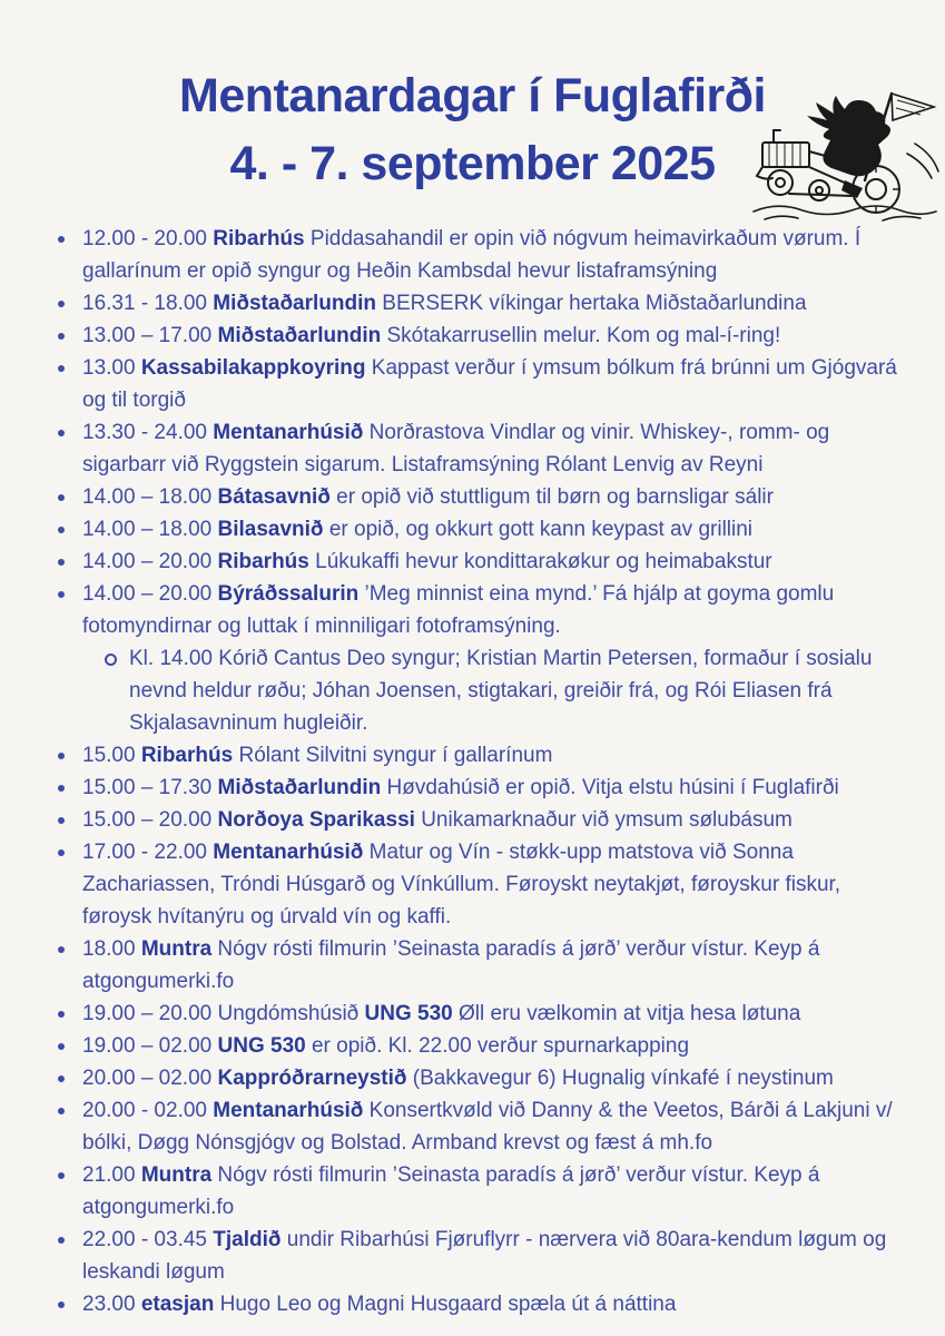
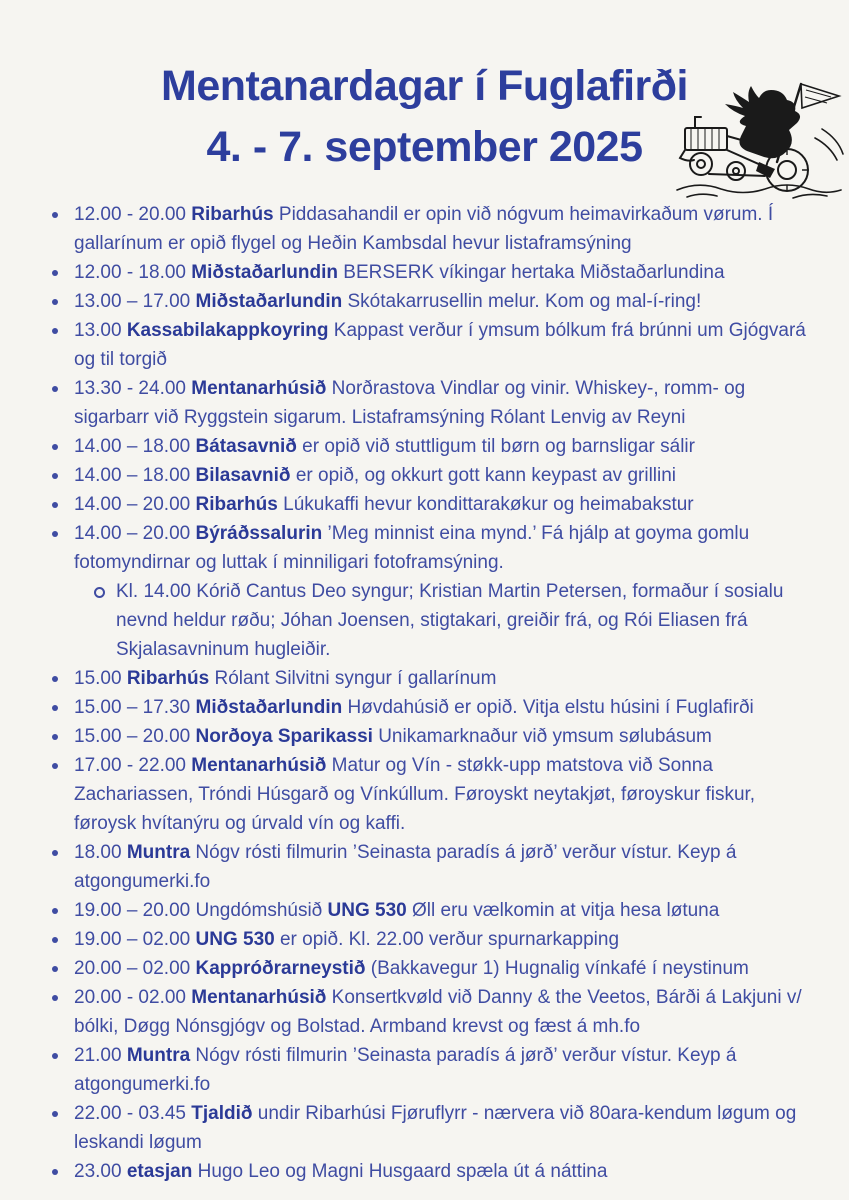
  Mentanardagar í Fuglafirði
  4. - 7. september 2025
- 12.00 - 20.00 Ribarhús Piddasahandil er opin við nógvum heimavirkaðum vørum. Í gallarínum er opið syngur og Heðin Kambsdal hevur listaframsýning
+ 12.00 - 20.00 Ribarhús Piddasahandil er opin við nógvum heimavirkaðum vørum. Í gallarínum er opið flygel og Heðin Kambsdal hevur listaframsýning
- 16.31 - 18.00 Miðstaðarlundin BERSERK víkingar hertaka Miðstaðarlundina
+ 12.00 - 18.00 Miðstaðarlundin BERSERK víkingar hertaka Miðstaðarlundina
  13.00 – 17.00 Miðstaðarlundin Skótakarrusellin melur. Kom og mal-í-ring!
  13.00 Kassabilakappkoyring Kappast verður í ymsum bólkum frá brúnni um Gjógvará og til torgið
  13.30 - 24.00 Mentanarhúsið Norðrastova Vindlar og vinir. Whiskey-, romm- og sigarbarr við Ryggstein sigarum. Listaframsýning Rólant Lenvig av Reyni
  14.00 – 18.00 Bátasavnið er opið við stuttligum til børn og barnsligar sálir
  14.00 – 18.00 Bilasavnið er opið, og okkurt gott kann keypast av grillini
  14.00 – 20.00 Ribarhús Lúkukaffi hevur kondittarakøkur og heimabakstur
  14.00 – 20.00 Býráðssalurin ’Meg minnist eina mynd.’ Fá hjálp at goyma gomlu fotomyndirnar og luttak í minniligari fotoframsýning.
  Kl. 14.00 Kórið Cantus Deo syngur; Kristian Martin Petersen, formaður í sosialu nevnd heldur røðu; Jóhan Joensen, stigtakari, greiðir frá, og Rói Eliasen frá Skjalasavninum hugleiðir.
  15.00 Ribarhús Rólant Silvitni syngur í gallarínum
  15.00 – 17.30 Miðstaðarlundin Høvdahúsið er opið. Vitja elstu húsini í Fuglafirði
  15.00 – 20.00 Norðoya Sparikassi Unikamarknaður við ymsum sølubásum
  17.00 - 22.00 Mentanarhúsið Matur og Vín - støkk-upp matstova við Sonna Zachariassen, Tróndi Húsgarð og Vínkúllum. Føroyskt neytakjøt, føroyskur fiskur, føroysk hvítanýru og úrvald vín og kaffi.
  18.00 Muntra Nógv rósti filmurin ’Seinasta paradís á jørð’ verður vístur. Keyp á atgongumerki.fo
  19.00 – 20.00 Ungdómshúsið UNG 530 Øll eru vælkomin at vitja hesa løtuna
  19.00 – 02.00 UNG 530 er opið. Kl. 22.00 verður spurnarkapping
- 20.00 – 02.00 Kappróðrarneystið (Bakkavegur 6) Hugnalig vínkafé í neystinum
+ 20.00 – 02.00 Kappróðrarneystið (Bakkavegur 1) Hugnalig vínkafé í neystinum
  20.00 - 02.00 Mentanarhúsið Konsertkvøld við Danny & the Veetos, Bárði á Lakjuni v/ bólki, Døgg Nónsgjógv og Bolstad. Armband krevst og fæst á mh.fo
  21.00 Muntra Nógv rósti filmurin ’Seinasta paradís á jørð’ verður vístur. Keyp á atgongumerki.fo
  22.00 - 03.45 Tjaldið undir Ribarhúsi Fjøruflyrr - nærvera við 80ara-kendum løgum og leskandi løgum
  23.00 etasjan Hugo Leo og Magni Husgaard spæla út á náttina
